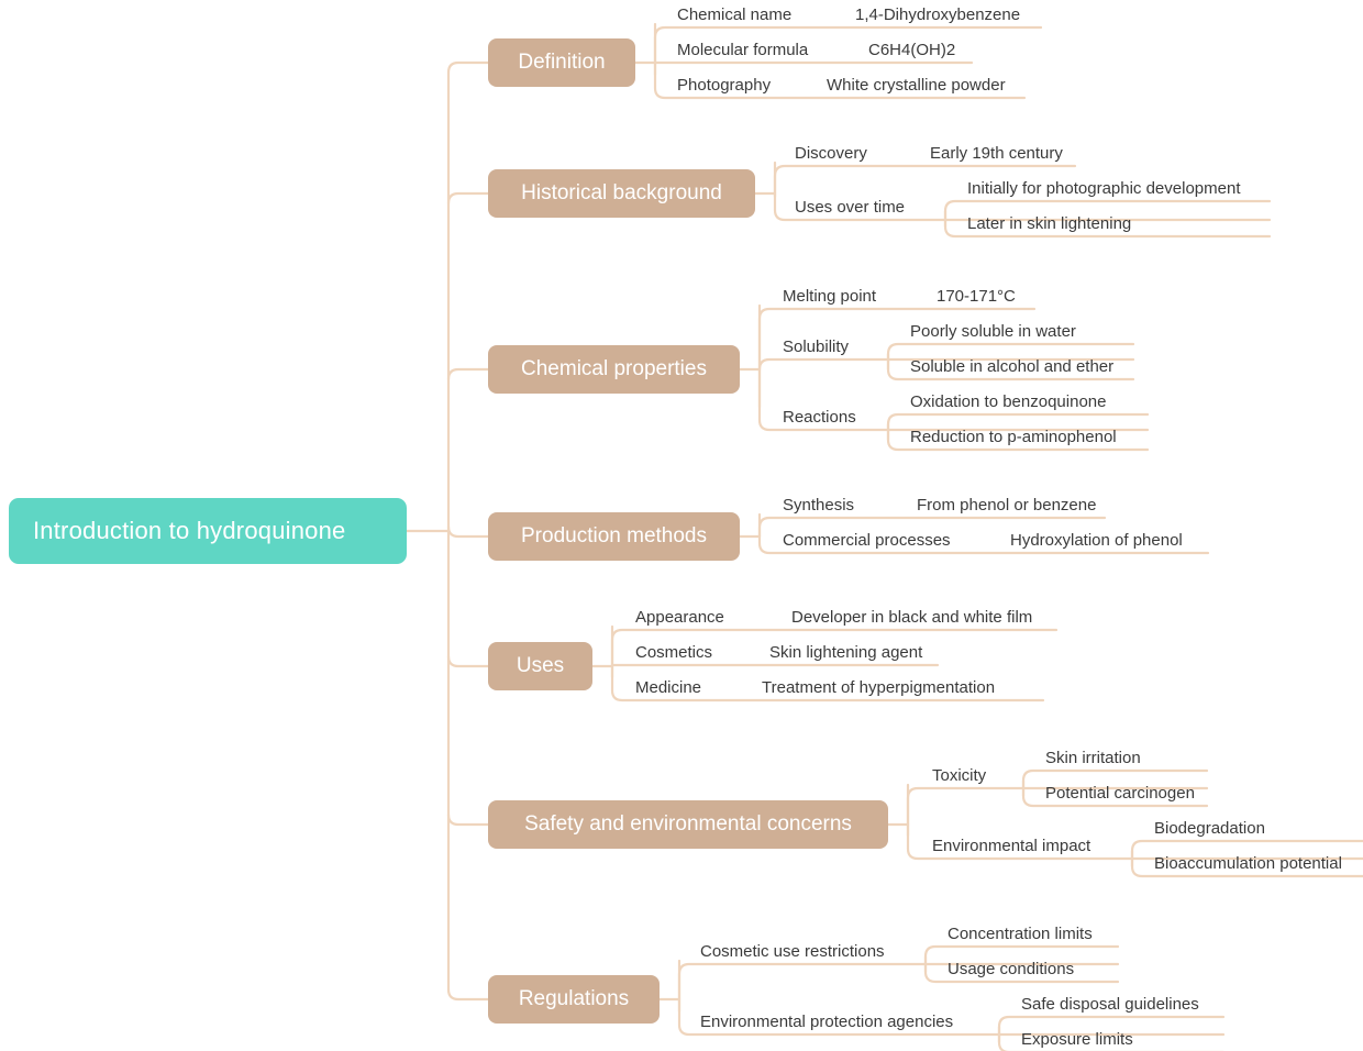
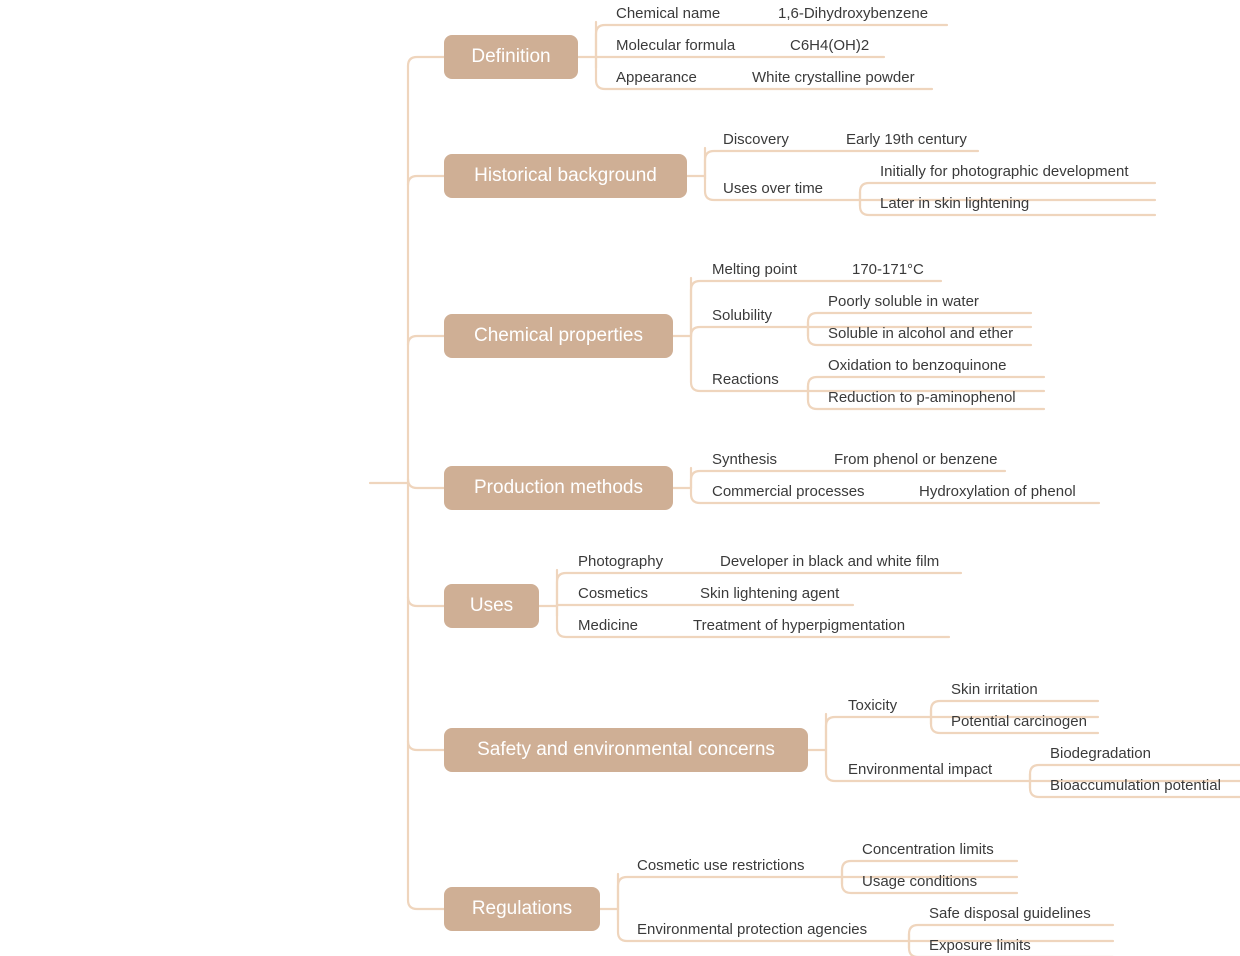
- Introduction to hydroquinone
  Definition
  Chemical name
- 1,4-Dihydroxybenzene
+ 1,6-Dihydroxybenzene
  Molecular formula
  C6H4(OH)2
- Photography
+ Appearance
  White crystalline powder
  Historical background
  Discovery
  Early 19th century
  Uses over time
  Initially for photographic development
  Later in skin lightening
  Chemical properties
  Melting point
  170-171°C
  Solubility
  Poorly soluble in water
  Soluble in alcohol and ether
  Reactions
  Oxidation to benzoquinone
  Reduction to p-aminophenol
  Production methods
  Synthesis
  From phenol or benzene
  Commercial processes
  Hydroxylation of phenol
  Uses
- Appearance
+ Photography
  Developer in black and white film
  Cosmetics
  Skin lightening agent
  Medicine
  Treatment of hyperpigmentation
  Safety and environmental concerns
  Toxicity
  Skin irritation
  Potential carcinogen
  Environmental impact
  Biodegradation
  Bioaccumulation potential
  Regulations
  Cosmetic use restrictions
  Concentration limits
  Usage conditions
  Environmental protection agencies
  Safe disposal guidelines
  Exposure limits
